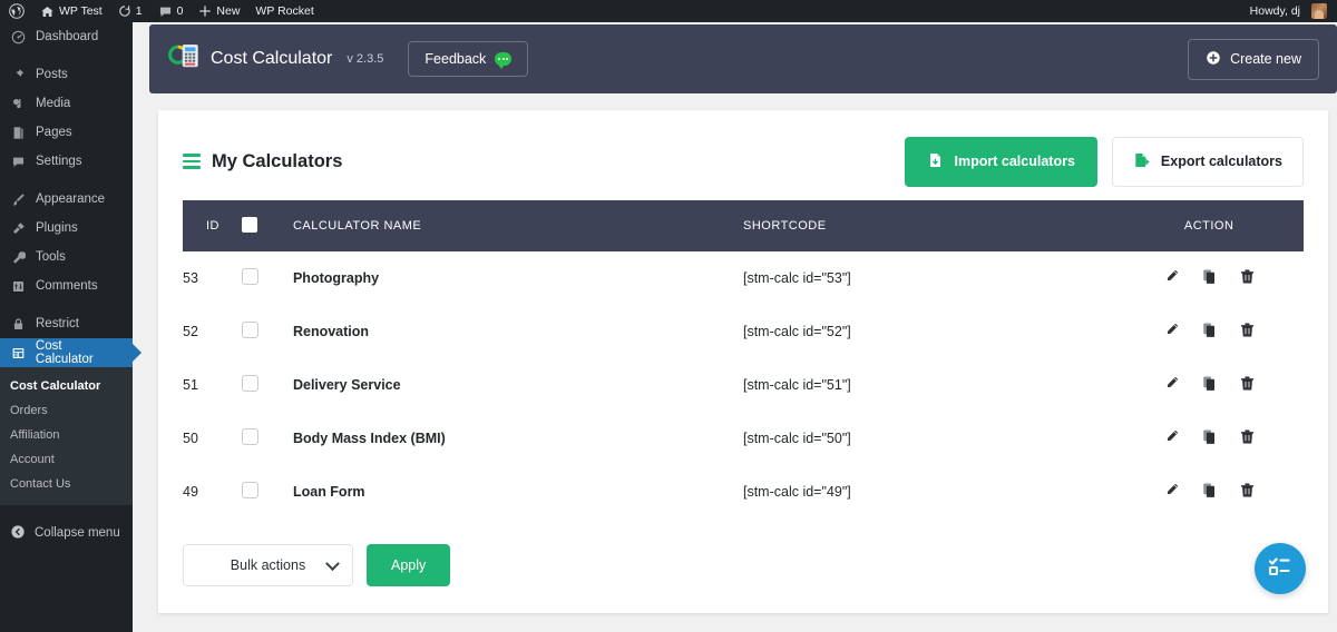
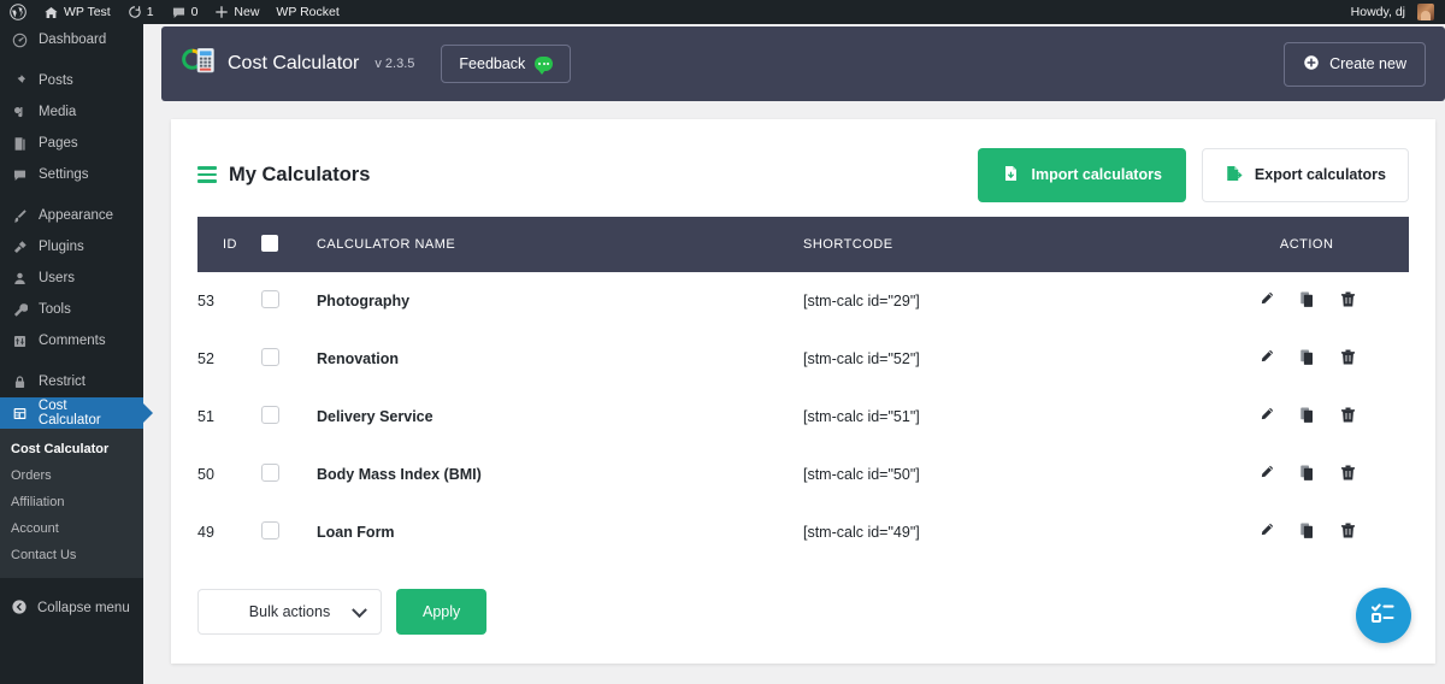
  WP Test
  1
  0
  New
  WP Rocket
  Howdy, dj
  Dashboard
  Posts
  Media
  Pages
  Settings
  Appearance
  Plugins
+ Users
  Tools
  Comments
  Restrict
  Cost Calculator
  Cost Calculator
  Orders
  Affiliation
  Account
  Contact Us
  Collapse menu
  Cost Calculator
  v 2.3.5
  Feedback
  Create new
  My Calculators
  Import calculators
  Export calculators
  ID		CALCULATOR NAME	SHORTCODE	ACTION
- 53		Photography	[stm-calc id="53"]
+ 53		Photography	[stm-calc id="29"]
  52		Renovation	[stm-calc id="52"]
  51		Delivery Service	[stm-calc id="51"]
  50		Body Mass Index (BMI)	[stm-calc id="50"]
  49		Loan Form	[stm-calc id="49"]
  Bulk actions
  Apply
